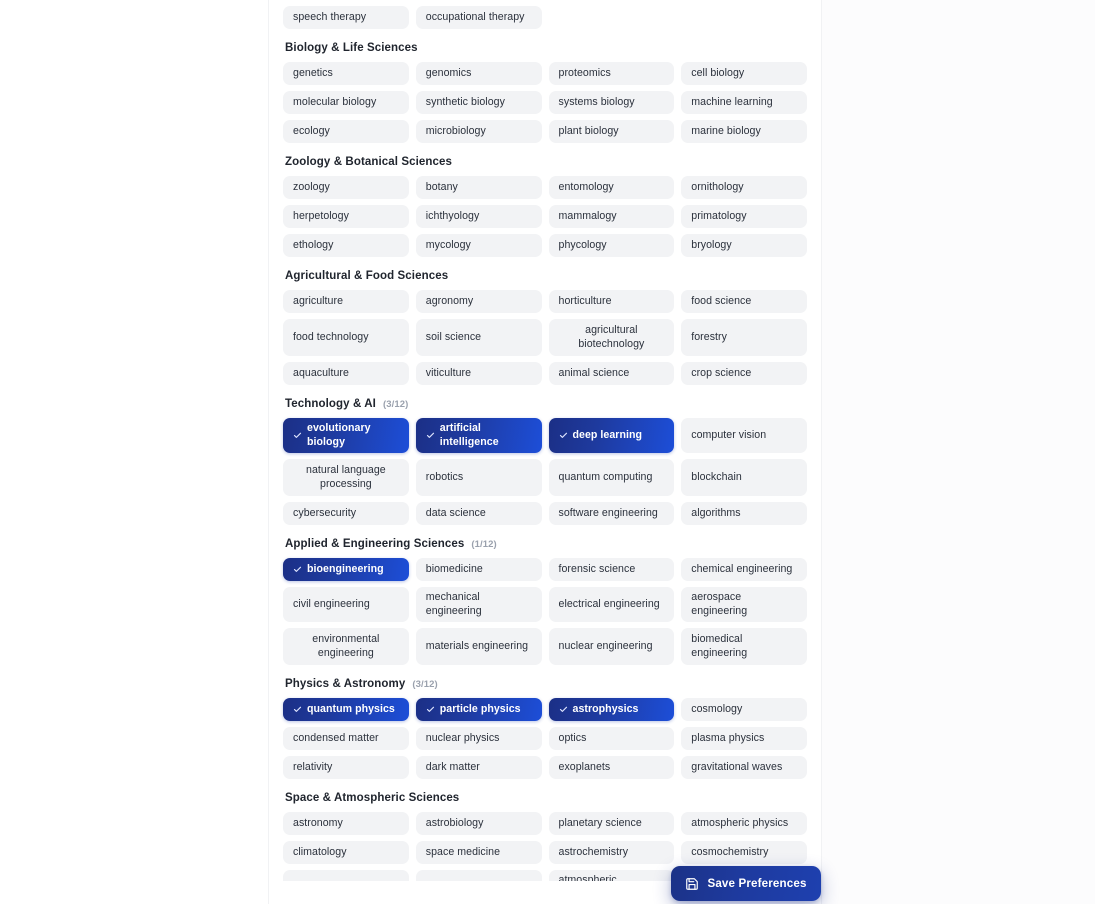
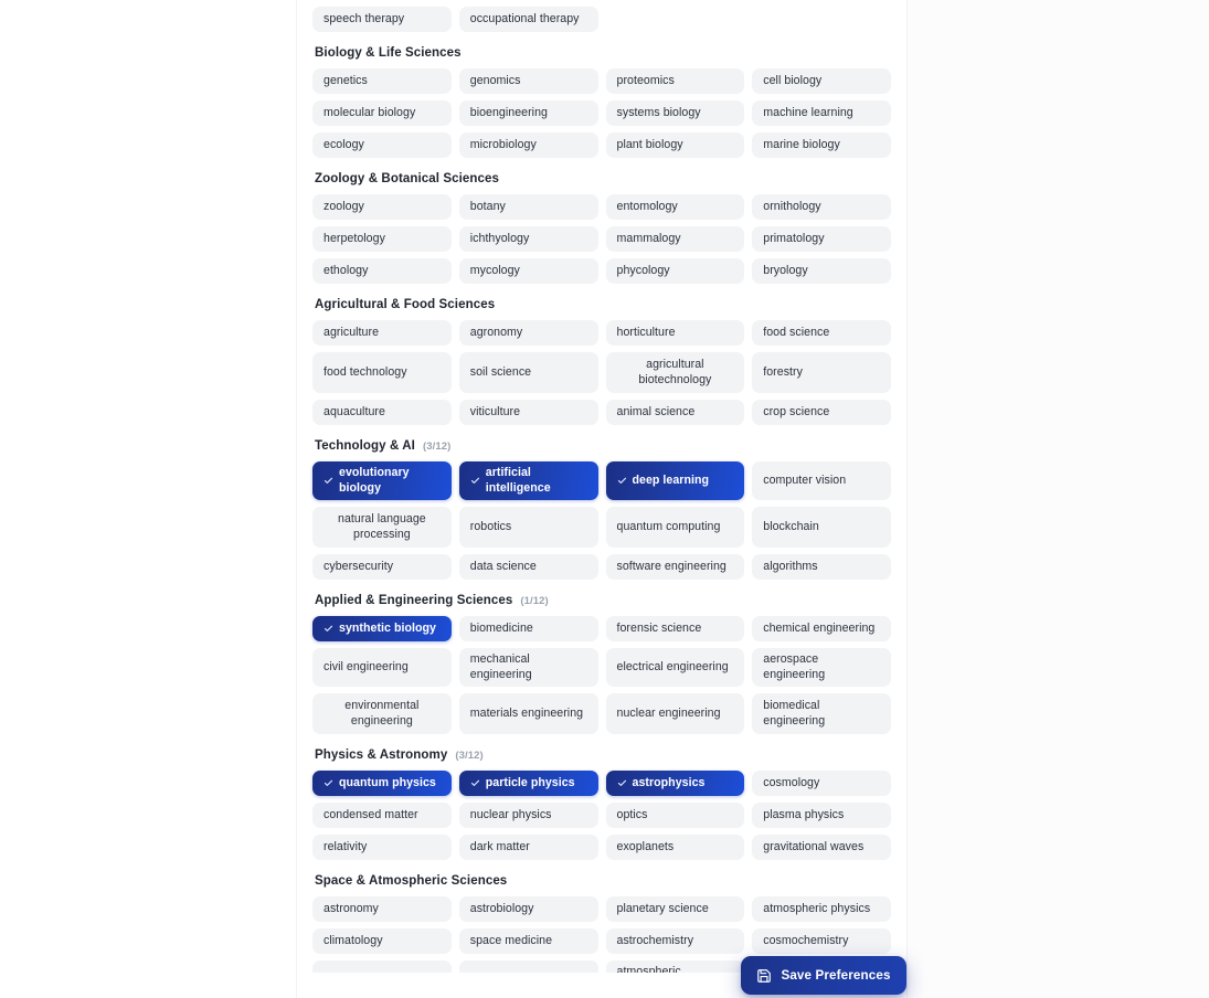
  speech therapy
  occupational therapy
  Biology & Life Sciences
  genetics
  genomics
  proteomics
  cell biology
  molecular biology
- synthetic biology
+ bioengineering
  systems biology
  machine learning
  ecology
  microbiology
  plant biology
  marine biology
  Zoology & Botanical Sciences
  zoology
  botany
  entomology
  ornithology
  herpetology
  ichthyology
  mammalogy
  primatology
  ethology
  mycology
  phycology
  bryology
  Agricultural & Food Sciences
  agriculture
  agronomy
  horticulture
  food science
  food technology
  soil science
  agricultural biotechnology
  forestry
  aquaculture
  viticulture
  animal science
  crop science
  Technology & AI
  (3/12)
  evolutionary biology
  artificial intelligence
  deep learning
  computer vision
  natural language processing
  robotics
  quantum computing
  blockchain
  cybersecurity
  data science
  software engineering
  algorithms
  Applied & Engineering Sciences
  (1/12)
- bioengineering
+ synthetic biology
  biomedicine
  forensic science
  chemical engineering
  civil engineering
  mechanical engineering
  electrical engineering
  aerospace engineering
  environmental engineering
  materials engineering
  nuclear engineering
  biomedical engineering
  Physics & Astronomy
  (3/12)
  quantum physics
  particle physics
  astrophysics
  cosmology
  condensed matter
  nuclear physics
  optics
  plasma physics
  relativity
  dark matter
  exoplanets
  gravitational waves
  Space & Atmospheric Sciences
  astronomy
  astrobiology
  planetary science
  atmospheric physics
  climatology
  space medicine
  astrochemistry
  cosmochemistry
  Save Preferences
